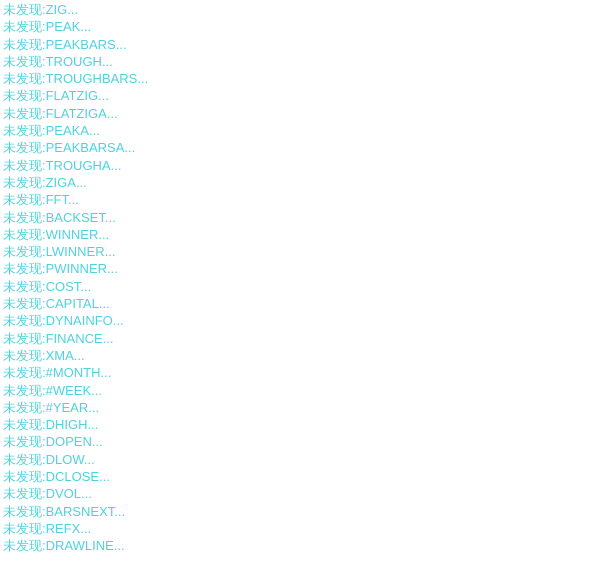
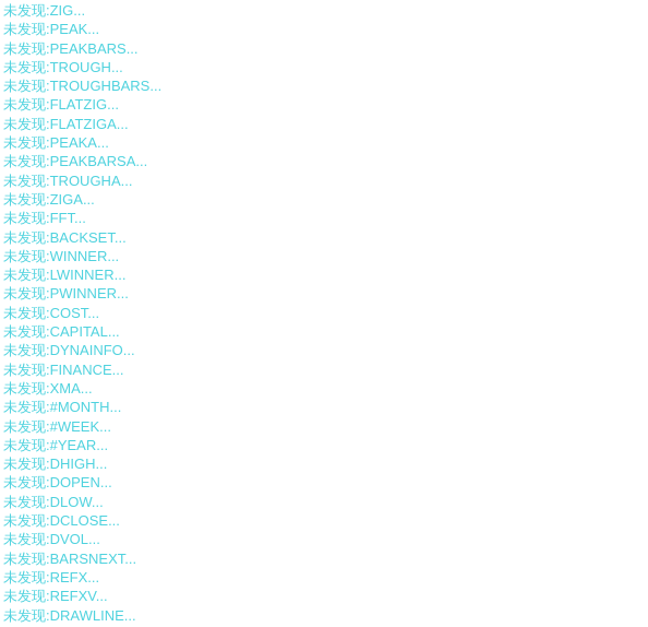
  未发现:ZIG...
  未发现:PEAK...
  未发现:PEAKBARS...
  未发现:TROUGH...
  未发现:TROUGHBARS...
  未发现:FLATZIG...
  未发现:FLATZIGA...
  未发现:PEAKA...
  未发现:PEAKBARSA...
  未发现:TROUGHA...
  未发现:ZIGA...
  未发现:FFT...
  未发现:BACKSET...
  未发现:WINNER...
  未发现:LWINNER...
  未发现:PWINNER...
  未发现:COST...
  未发现:CAPITAL...
  未发现:DYNAINFO...
  未发现:FINANCE...
  未发现:XMA...
  未发现:#MONTH...
  未发现:#WEEK...
  未发现:#YEAR...
  未发现:DHIGH...
  未发现:DOPEN...
  未发现:DLOW...
  未发现:DCLOSE...
  未发现:DVOL...
  未发现:BARSNEXT...
  未发现:REFX...
+ 未发现:REFXV...
  未发现:DRAWLINE...
